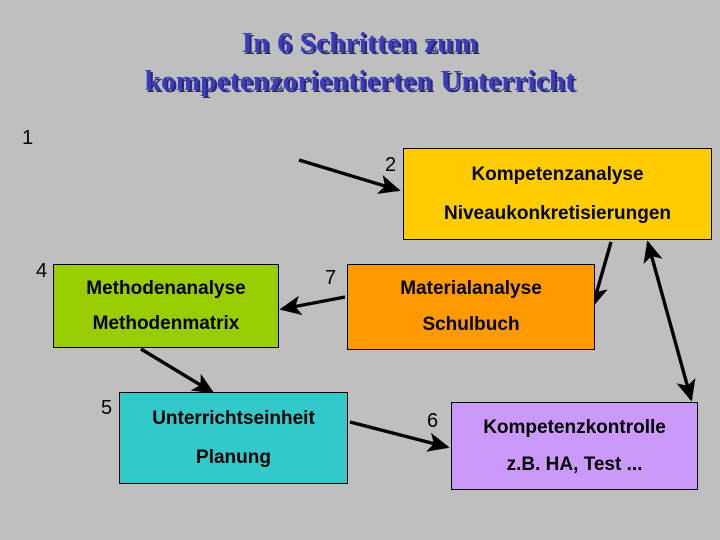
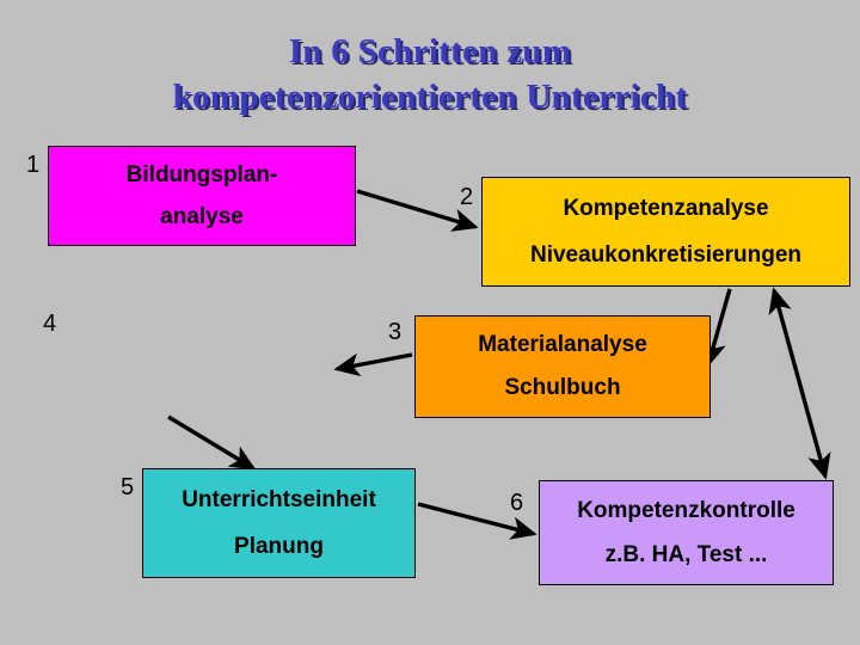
  In 6 Schritten zum
  kompetenzorientierten Unterricht
  1
  2
- 7
+ 3
  4
  5
  6
+ Bildungsplan-
+ analyse
  Kompetenzanalyse
  Niveaukonkretisierungen
  Materialanalyse
  Schulbuch
- Methodenanalyse
- Methodenmatrix
  Unterrichtseinheit
  Planung
  Kompetenzkontrolle
  z.B. HA, Test ...
